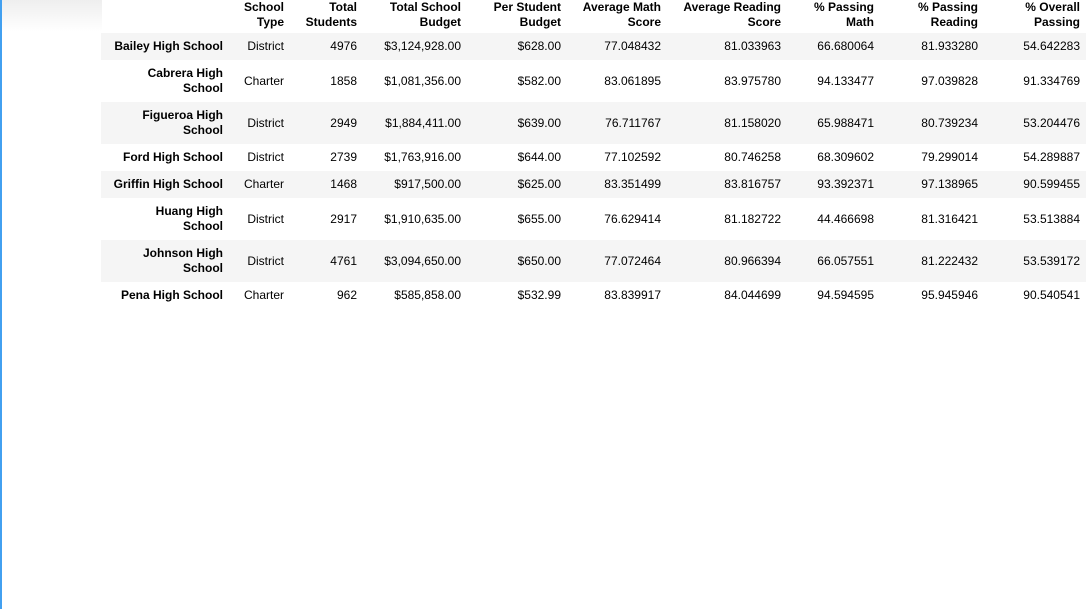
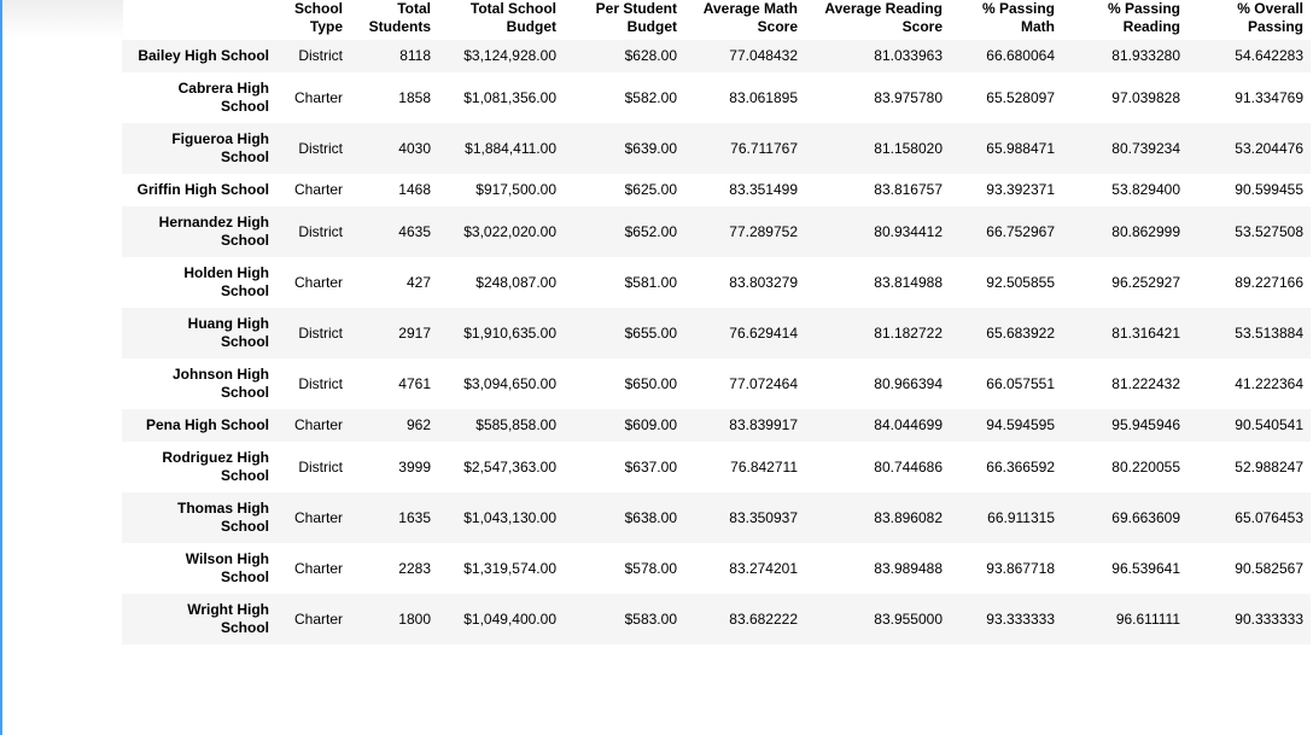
  	School Type	Total Students	Total School Budget	Per Student Budget	Average Math Score	Average Reading Score	% Passing Math	% Passing Reading	% Overall Passing
- Bailey High School	District	4976	$3,124,928.00	$628.00	77.048432	81.033963	66.680064	81.933280	54.642283
+ Bailey High School	District	8118	$3,124,928.00	$628.00	77.048432	81.033963	66.680064	81.933280	54.642283
- Cabrera HighSchool	Charter	1858	$1,081,356.00	$582.00	83.061895	83.975780	94.133477	97.039828	91.334769
+ Cabrera HighSchool	Charter	1858	$1,081,356.00	$582.00	83.061895	83.975780	65.528097	97.039828	91.334769
- Figueroa HighSchool	District	2949	$1,884,411.00	$639.00	76.711767	81.158020	65.988471	80.739234	53.204476
+ Figueroa HighSchool	District	4030	$1,884,411.00	$639.00	76.711767	81.158020	65.988471	80.739234	53.204476
- Ford High School	District	2739	$1,763,916.00	$644.00	77.102592	80.746258	68.309602	79.299014	54.289887
- Griffin High School	Charter	1468	$917,500.00	$625.00	83.351499	83.816757	93.392371	97.138965	90.599455
+ Griffin High School	Charter	1468	$917,500.00	$625.00	83.351499	83.816757	93.392371	53.829400	90.599455
+ Hernandez HighSchool	District	4635	$3,022,020.00	$652.00	77.289752	80.934412	66.752967	80.862999	53.527508
+ Holden HighSchool	Charter	427	$248,087.00	$581.00	83.803279	83.814988	92.505855	96.252927	89.227166
- Huang HighSchool	District	2917	$1,910,635.00	$655.00	76.629414	81.182722	44.466698	81.316421	53.513884
+ Huang HighSchool	District	2917	$1,910,635.00	$655.00	76.629414	81.182722	65.683922	81.316421	53.513884
- Johnson HighSchool	District	4761	$3,094,650.00	$650.00	77.072464	80.966394	66.057551	81.222432	53.539172
+ Johnson HighSchool	District	4761	$3,094,650.00	$650.00	77.072464	80.966394	66.057551	81.222432	41.222364
- Pena High School	Charter	962	$585,858.00	$532.99	83.839917	84.044699	94.594595	95.945946	90.540541
+ Pena High School	Charter	962	$585,858.00	$609.00	83.839917	84.044699	94.594595	95.945946	90.540541
+ Rodriguez HighSchool	District	3999	$2,547,363.00	$637.00	76.842711	80.744686	66.366592	80.220055	52.988247
+ Thomas HighSchool	Charter	1635	$1,043,130.00	$638.00	83.350937	83.896082	66.911315	69.663609	65.076453
+ Wilson HighSchool	Charter	2283	$1,319,574.00	$578.00	83.274201	83.989488	93.867718	96.539641	90.582567
+ Wright HighSchool	Charter	1800	$1,049,400.00	$583.00	83.682222	83.955000	93.333333	96.611111	90.333333
